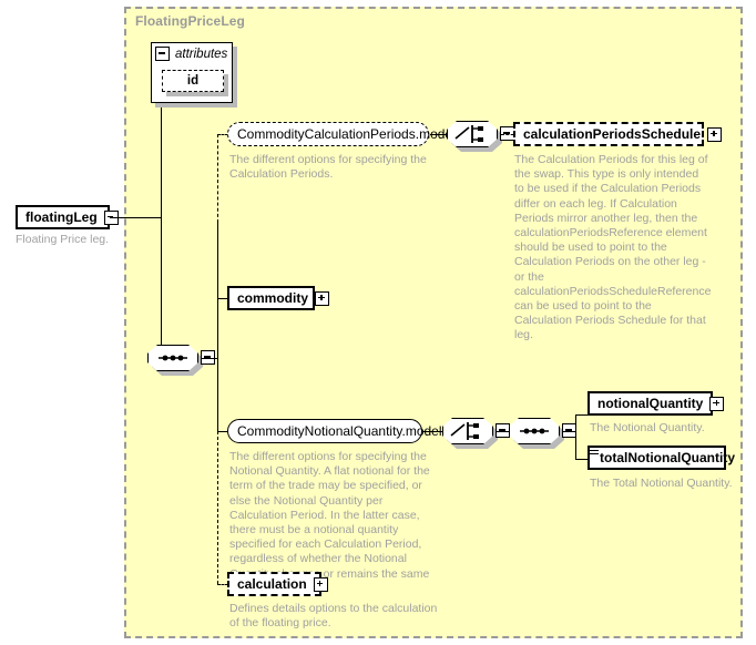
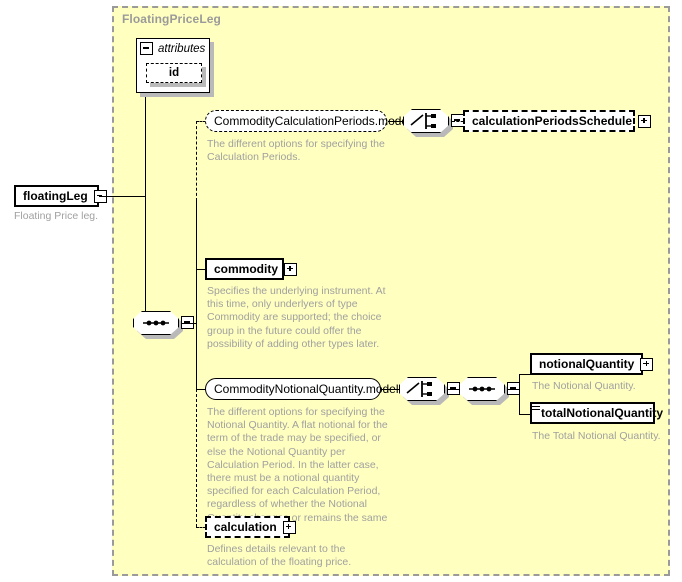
  FloatingPriceLeg
  floatingLeg
  Floating Price leg.
  attributes
  id
  CommodityCalculationPeriods.m
  The different options for specifying the Calculation Periods.
  calculationPeriodsSchedule
- The Calculation Periods for this leg of the swap. This type is only intended to be used if the Calculation Periods differ on each leg. If Calculation Periods mirror another leg, then the calculationPeriodsReference element should be used to point to the Calculation Periods on the other leg - or the calculationPeriodsScheduleReference can be used to point to the Calculation Periods Schedule for that leg.
  commodity
+ Specifies the underlying instrument. At this time, only underlyers of type Commodity are supported; the choice group in the future could offer the possibility of adding other types later.
  CommodityNotionalQuantity.mo
  The different options for specifying the Notional Quantity. A flat notional for the term of the trade may be specified, or else the Notional Quantity per Calculation Period. In the latter case, there must be a notional quantity specified for each Calculation Period, regardless of whether the Notional or remains the same
  notionalQuantity
  The Notional Quantity.
  totalNotionalQuantity
  The Total Notional Quantity.
  calculation
- Defines details options to the calculation of the floating price.
+ Defines details relevant to the calculation of the floating price.
